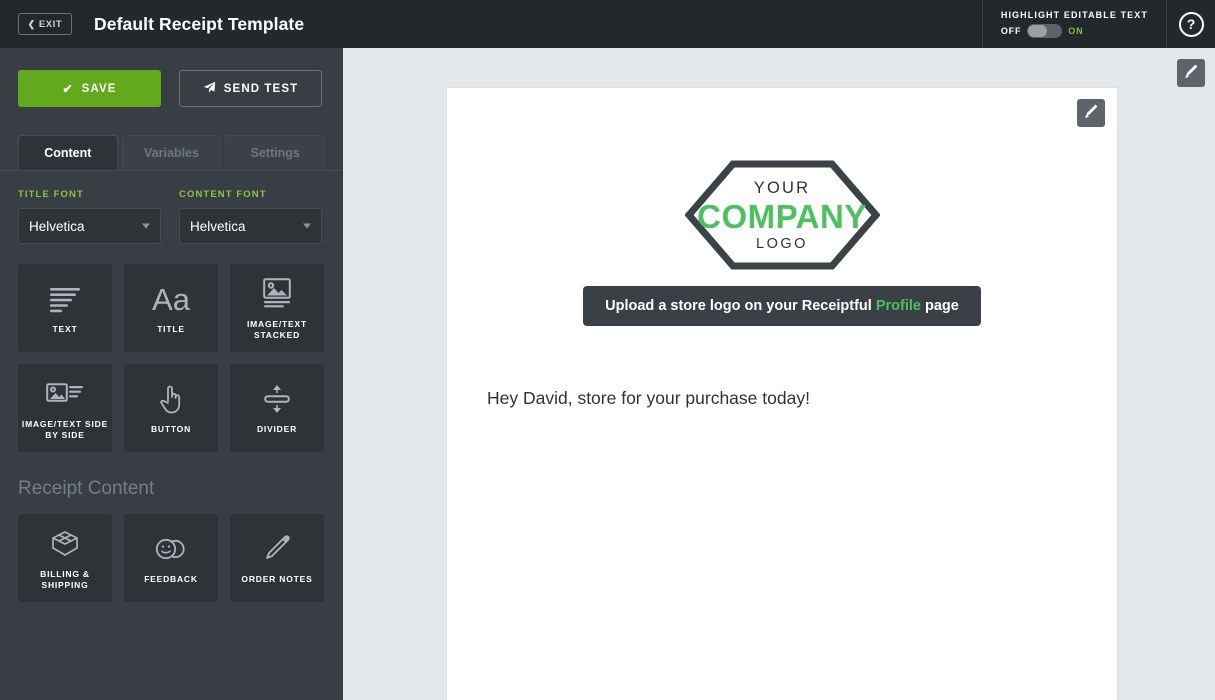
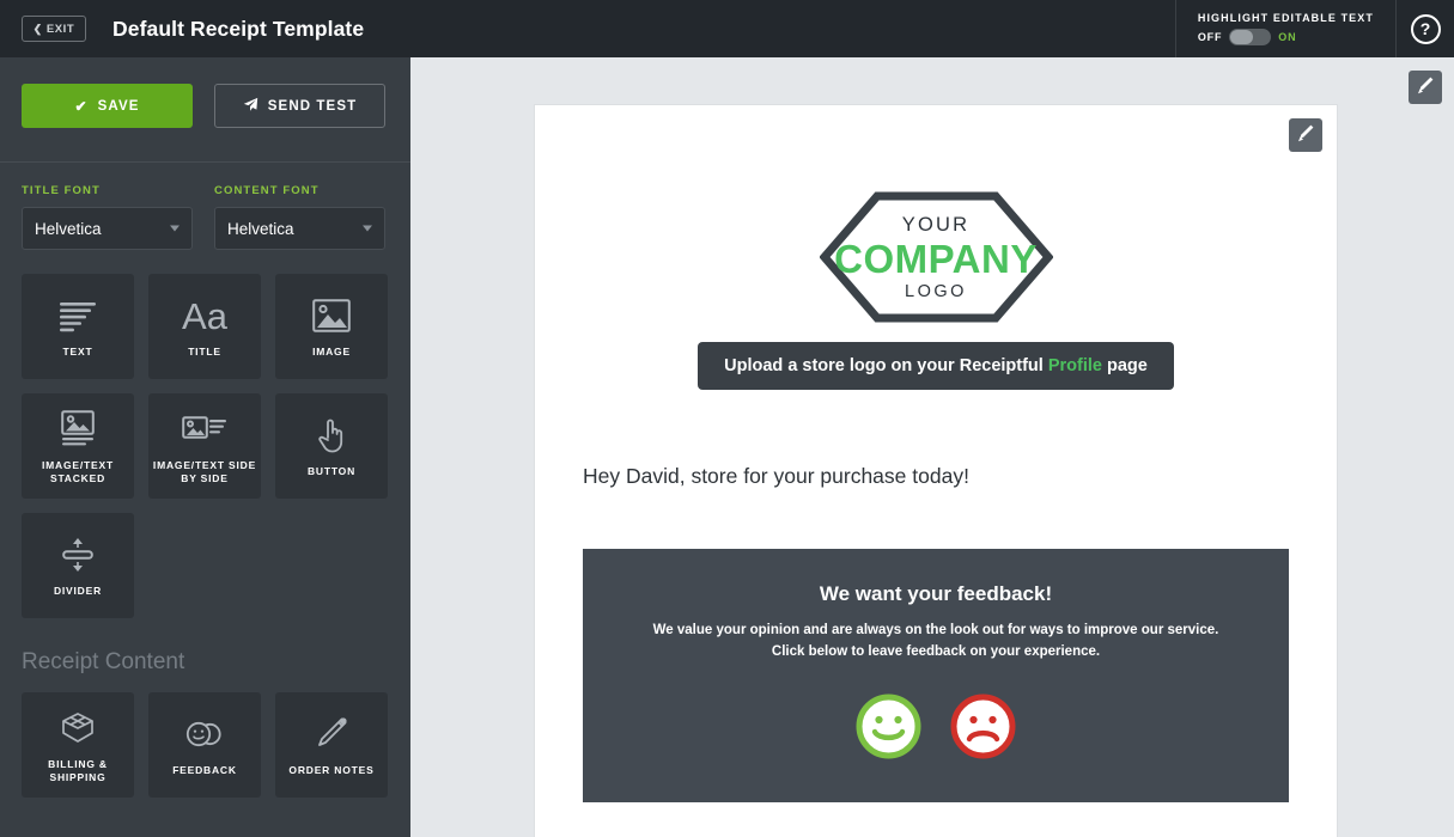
  ❮
  EXIT
  Default Receipt Template
  HIGHLIGHT EDITABLE TEXT
  OFF
  ON
  ?
  ✔
  SAVE
  SEND TEST
- Content
- Variables
- Settings
  TITLE FONT
  Helvetica
  CONTENT FONT
  Helvetica
  TEXT
  Aa
  TITLE
+ IMAGE
  IMAGE/TEXT STACKED
  IMAGE/TEXT SIDE BY SIDE
  BUTTON
  DIVIDER
  Receipt Content
  BILLING & SHIPPING
  FEEDBACK
  ORDER NOTES
  YOUR
  COMPANY
  LOGO
  Upload a store logo on your Receiptful Profile page
  Hey David, store for your purchase today!
+ We want your feedback!
+ We value your opinion and are always on the look out for ways to improve our service.
+ Click below to leave feedback on your experience.
